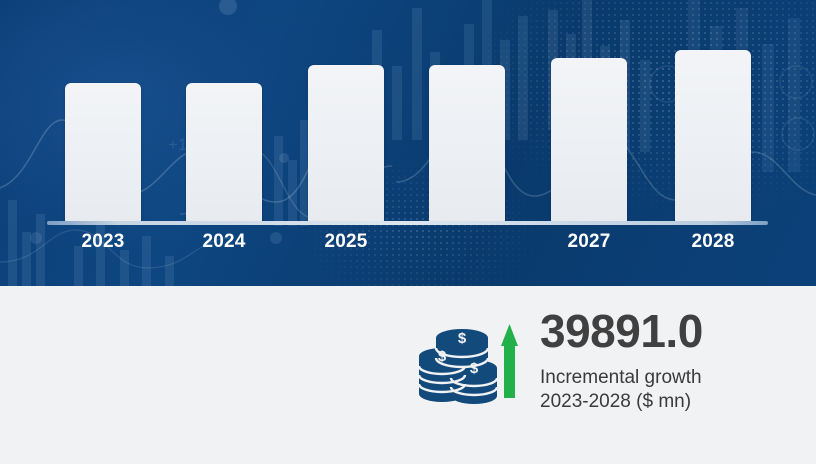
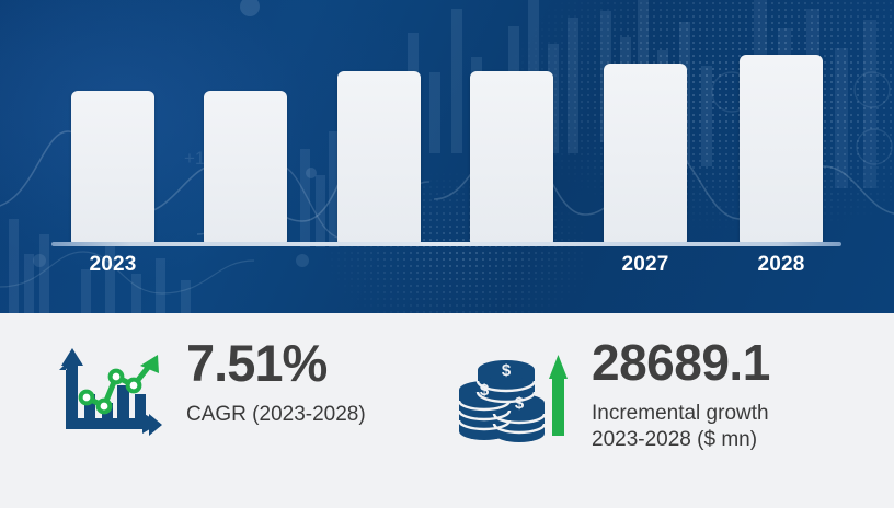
  +1
  2023
- 2024
- 2025
  2027
  2028
+ 7.51%
+ CAGR (2023-2028)
  $
  $
  $
- 39891.0
+ 28689.1
  Incremental growth
  2023-2028 ($ mn)
